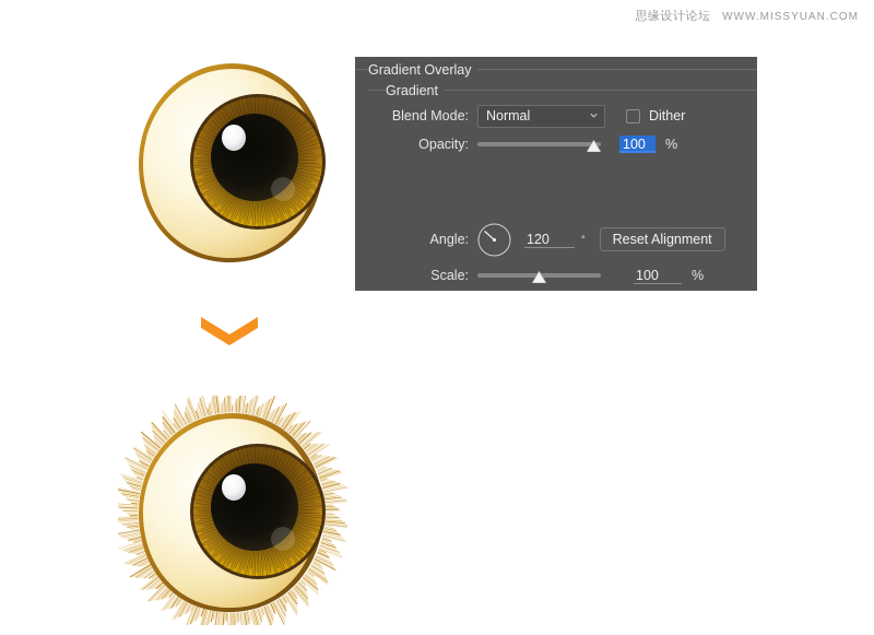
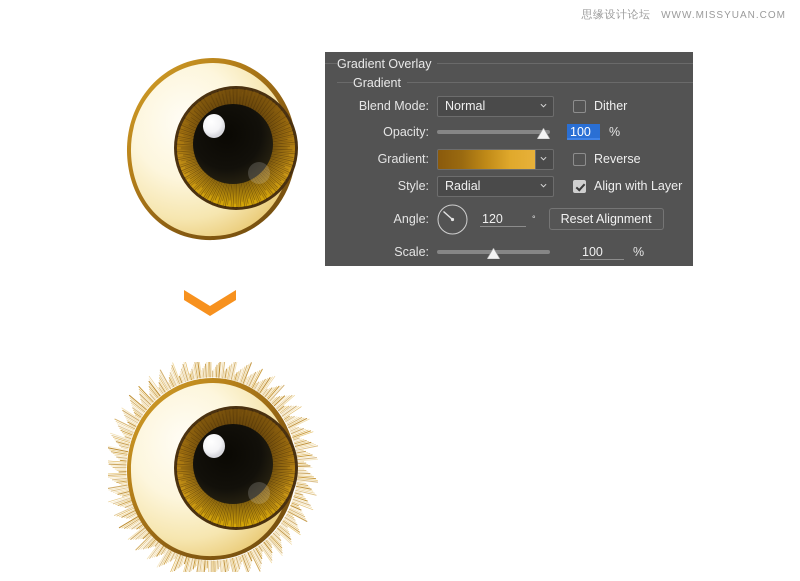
  思缘设计论坛 WWW.MISSYUAN.COM
  Gradient Overlay
  Gradient
  Blend Mode:
  Normal
  Dither
  Opacity:
  100
  %
+ Gradient:
+ Reverse
+ Style:
+ Radial
+ Align with Layer
  Angle:
  120
  °
  Reset Alignment
  Scale:
  100
  %
